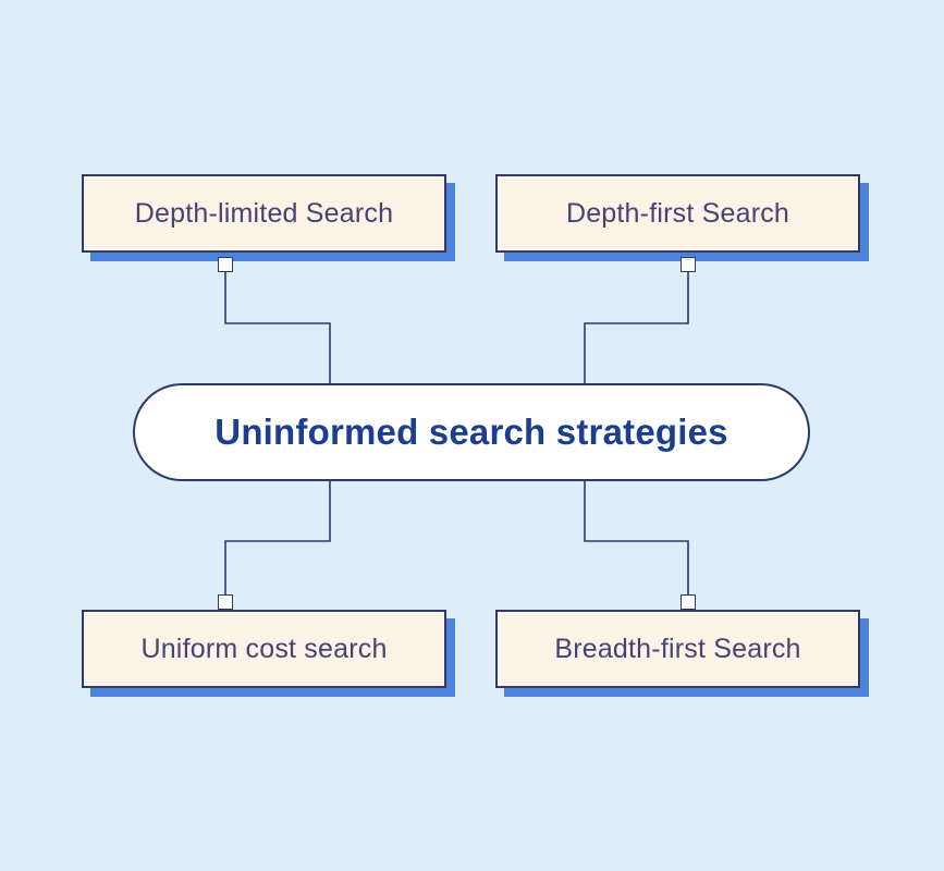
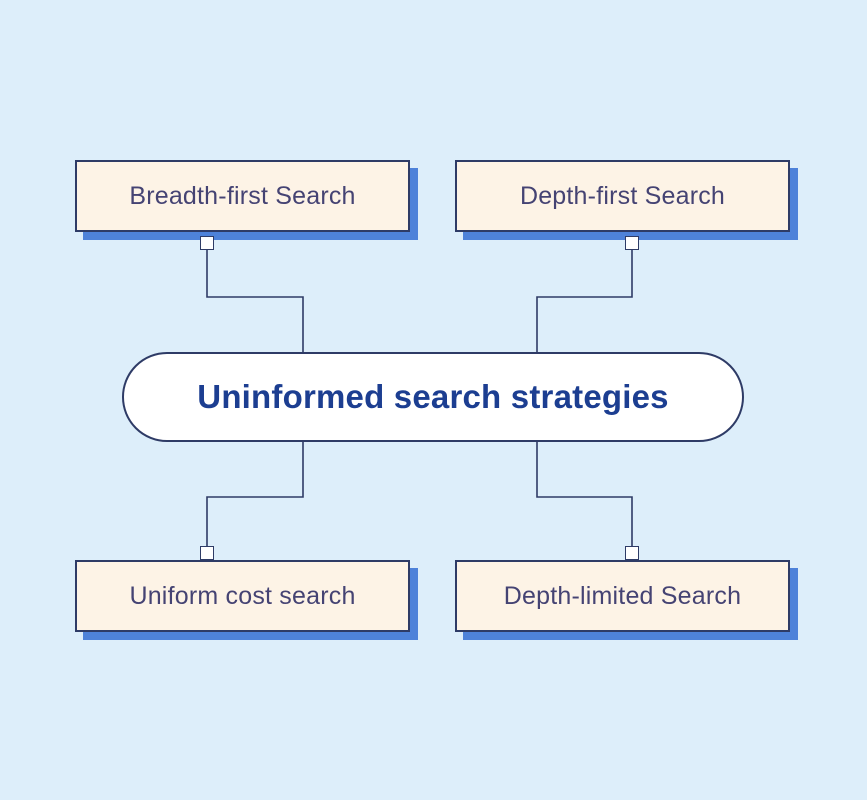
- Depth-limited Search
+ Breadth-first Search
  Depth-first Search
  Uninformed search strategies
  Uniform cost search
- Breadth-first Search
+ Depth-limited Search
